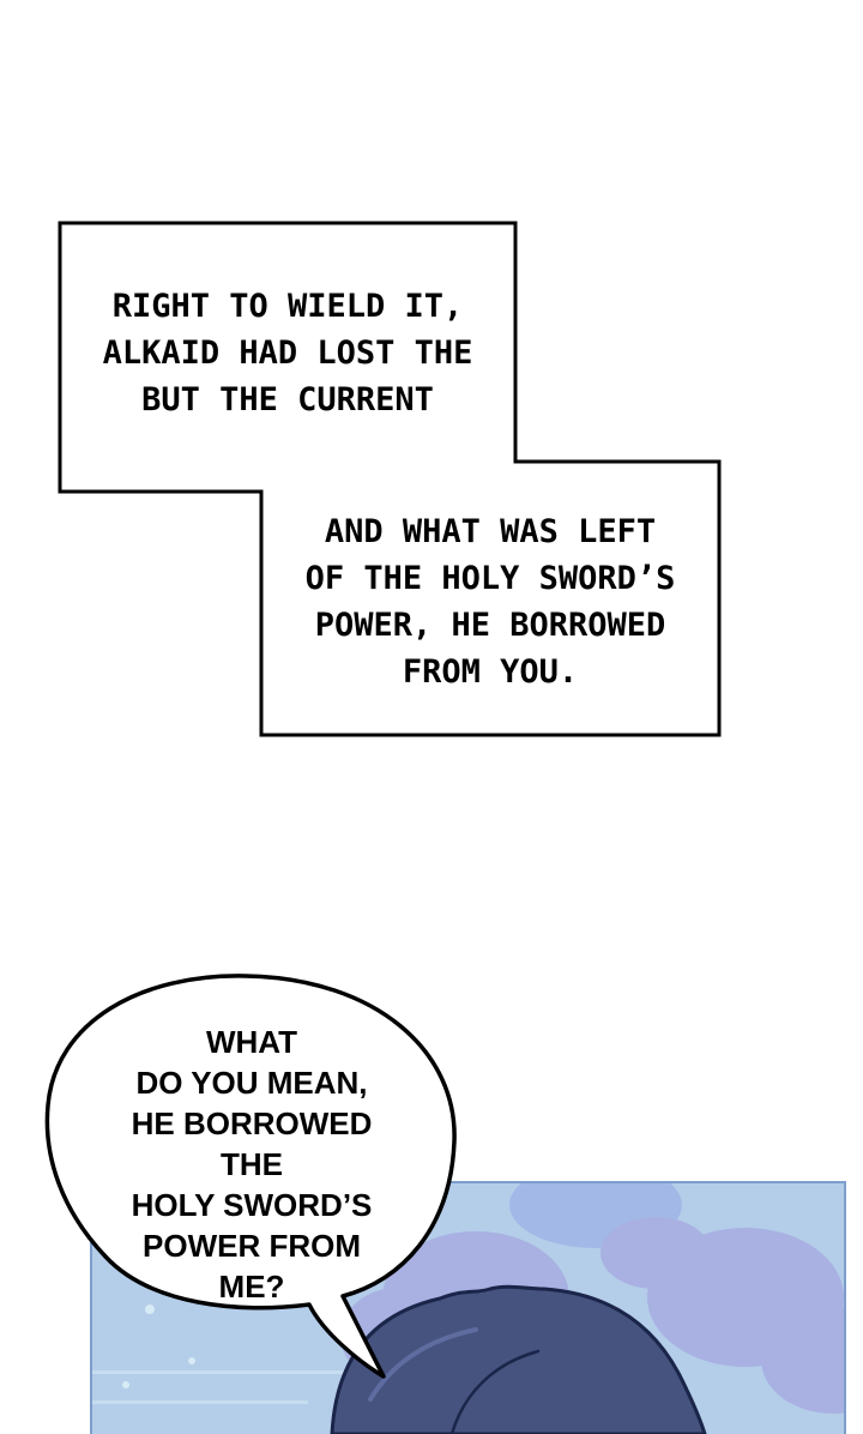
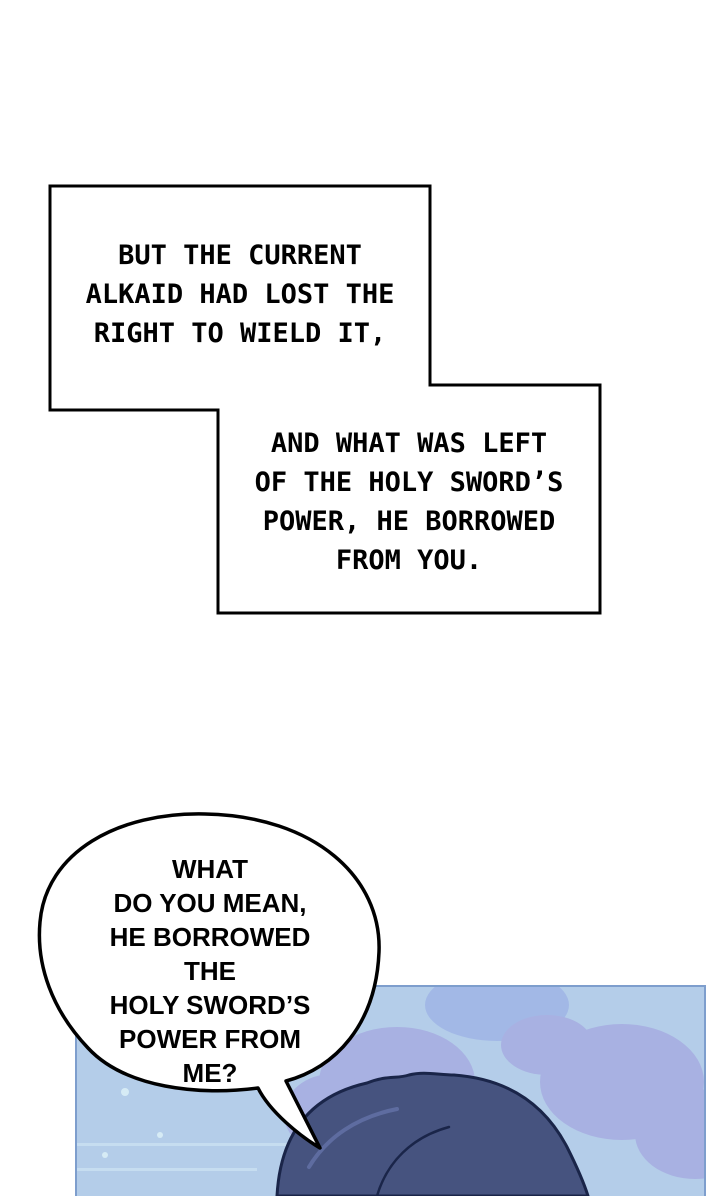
- RIGHT TO WIELD IT,
+ BUT THE CURRENT
  ALKAID HAD LOST THE
- BUT THE CURRENT
+ RIGHT TO WIELD IT,
  AND WHAT WAS LEFT
  OF THE HOLY SWORD’S
  POWER, HE BORROWED
  FROM YOU.
  WHAT
  DO YOU MEAN,
  HE BORROWED THE
  HOLY SWORD’S
  POWER FROM
  ME?
